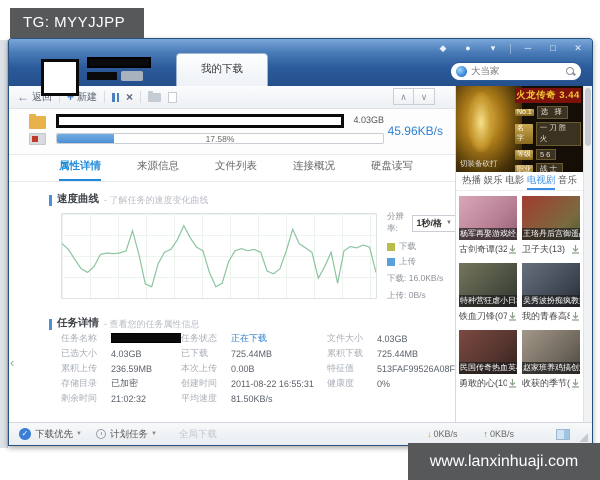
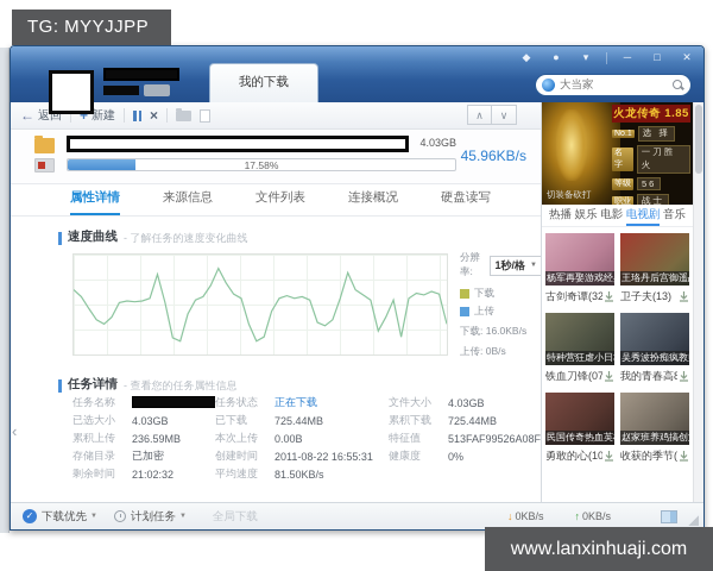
  TG: MYYJJPP
  www.lanxinhuaji.com
  ◆
  ●
  ▾
  ─
  □
  ✕
  大当家
  我的下载
  ←
  返回
  +
  新建
  ×
  ∧
  ∨
  4.03GB
  17.58%
  45.96KB/s
  属性详情
  来源信息
  文件列表
  连接概况
  硬盘读写
  速度曲线
  - 了解任务的速度变化曲线
  分辨率:
  1秒/格
  下载
  上传
  下载: 16.0KB/s
  上传: 0B/s
  任务详情
  - 查看您的任务属性信息
  任务名称
  已选大小
  4.03GB
  累积上传
  236.59MB
  存储目录
  已加密
  剩余时间
  21:02:32
  任务状态
  正在下载
  已下载
  725.44MB
  本次上传
  0.00B
  创建时间
  2011-08-22 16:55:31
  平均速度
  81.50KB/s
  文件大小
  4.03GB
  累积下载
  725.44MB
  特征值
  健康度
  0%
  ‹
- 火龙传奇 3.44
+ 火龙传奇 1.85
  选 择
  一刀胜火
  56
  战士
  切装备砍打
  热播
  娱乐
  电影
  电视剧
  音乐
  杨军再娶游戏经
  古剑奇谭(32
  王珞丹后宫御遥
  卫子夫(13)
  特种营狂虐小日
  铁血刀锋(07
  吴秀波扮痴疯教
  民国传奇热血英
  勇敢的心(10
  赵家班养鸡搞创
  收获的季节(
  ✓
  下载优先
  计划任务
  全局下载
  ↓ 0KB/s
  ↑ 0KB/s
